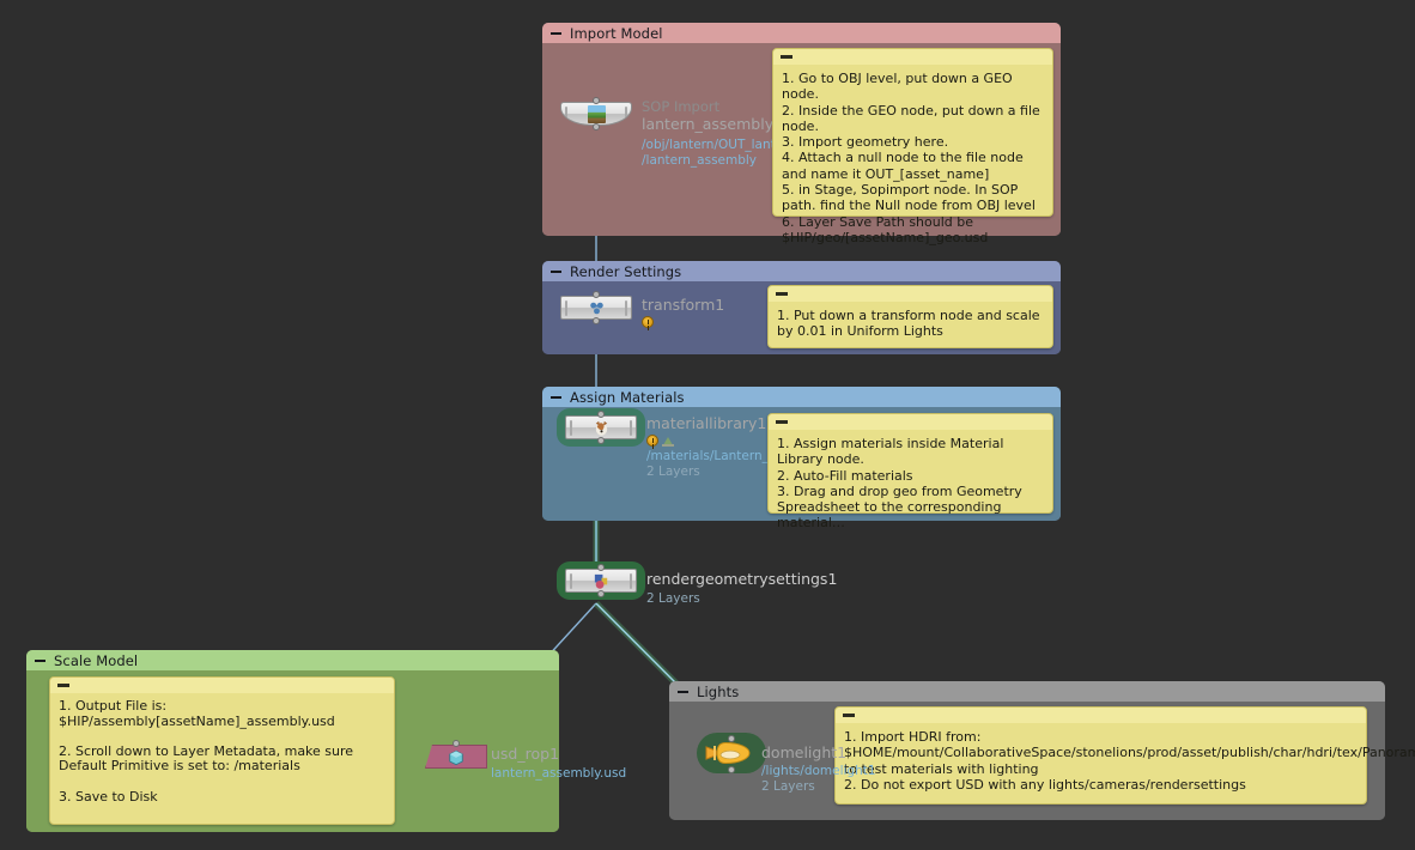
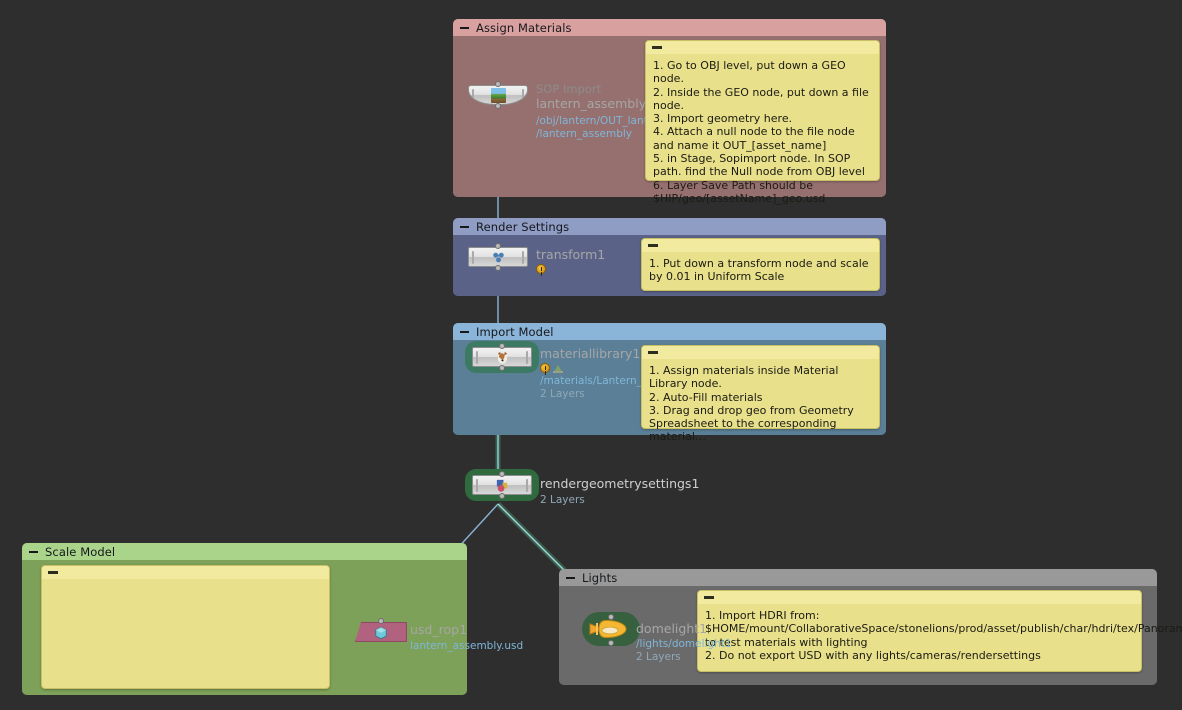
- Import Model
+ Assign Materials
  Render Settings
- Assign Materials
+ Import Model
  Scale Model
  Lights
  SOP Import
  lantern_assembly
  /obj/lantern/OUT_lan
  /lantern_assembly
  transform1
  materiallibrary1
  /materials/Lantern_
  2 Layers
  rendergeometrysettings1
  2 Layers
  usd_rop1
  lantern_assembly.usd
  domelight1
  /lights/domelight1
  2 Layers
  1. Go to OBJ level, put down a GEO node.
  2. Inside the GEO node, put down a file node.
  3. Import geometry here.
  4. Attach a null node to the file node and name it OUT_[asset_name]
  5. in Stage, Sopimport node. In SOP path. find the Null node from OBJ level
  6. Layer Save Path should be $HIP/geo/[assetName]_geo.usd
- 1. Put down a transform node and scale by 0.01 in Uniform Lights
+ 1. Put down a transform node and scale by 0.01 in Uniform Scale
  1. Assign materials inside Material Library node.
  2. Auto-Fill materials
  3. Drag and drop geo from Geometry Spreadsheet to the corresponding material…
- 1. Output File is:
- $HIP/assembly[assetName]_assembly.usd
- 2. Scroll down to Layer Metadata, make sure Default Primitive is set to: /materials
- 3. Save to Disk
  1. Import HDRI from:
  $HOME/mount/CollaborativeSpace/stonelions/prod/asset/publish/char/hdri/tex/Panoram
  to test materials with lighting
  2. Do not export USD with any lights/cameras/rendersettings
